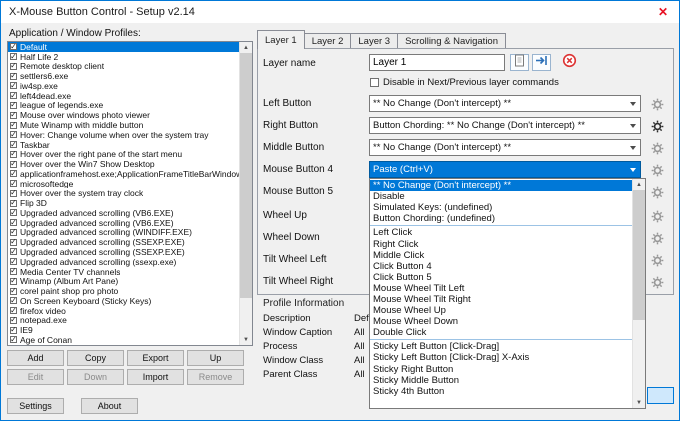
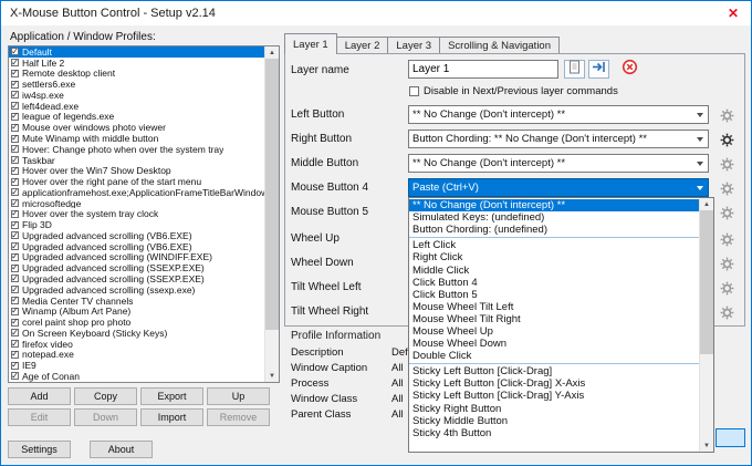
  X-Mouse Button Control - Setup v2.14
  ✕
  Application / Window Profiles:
  ✓
  Default
  ✓
  Half Life 2
  ✓
  Remote desktop client
  ✓
  settlers6.exe
  ✓
  iw4sp.exe
  ✓
  left4dead.exe
  ✓
  league of legends.exe
  ✓
  Mouse over windows photo viewer
  ✓
  Mute Winamp with middle button
  ✓
- Hover: Change volume when over the system tray
+ Hover: Change photo when over the system tray
  ✓
  Taskbar
  ✓
- Hover over the right pane of the start menu
+ Hover over the Win7 Show Desktop
  ✓
- Hover over the Win7 Show Desktop
+ Hover over the right pane of the start menu
  ✓
  applicationframehost.exe;ApplicationFrameTitleBarWindo
  ✓
  microsoftedge
  ✓
  Hover over the system tray clock
  ✓
  Flip 3D
  ✓
  Upgraded advanced scrolling (VB6.EXE)
  ✓
  Upgraded advanced scrolling (VB6.EXE)
  ✓
  Upgraded advanced scrolling (WINDIFF.EXE)
  ✓
  Upgraded advanced scrolling (SSEXP.EXE)
  ✓
  Upgraded advanced scrolling (SSEXP.EXE)
  ✓
  Upgraded advanced scrolling (ssexp.exe)
  ✓
  Media Center TV channels
  ✓
  Winamp (Album Art Pane)
  ✓
  corel paint shop pro photo
  ✓
  On Screen Keyboard (Sticky Keys)
  ✓
  firefox video
  ✓
  notepad.exe
  ✓
  IE9
  ✓
  Age of Conan
  Add
  Copy
  Export
  Up
  Edit
  Down
  Import
  Remove
  Settings
  About
  Layer 1
  Layer 2
  Layer 3
  Scrolling & Navigation
  Layer name
  Layer 1
  Disable in Next/Previous layer commands
  Left Button
  ** No Change (Don't intercept) **
  Right Button
  Button Chording: ** No Change (Don't intercept) **
  Middle Button
  ** No Change (Don't intercept) **
  Mouse Button 4
  Paste (Ctrl+V)
  Mouse Button 5
  Wheel Up
  Wheel Down
  Tilt Wheel Left
  Tilt Wheel Right
  Profile Information
  Description
  Window Caption
  All
  Process
  All
  Window Class
  All
  Parent Class
  All
  ** No Change (Don't intercept) **
- Disable
  Simulated Keys: (undefined)
  Button Chording: (undefined)
  Left Click
  Right Click
  Middle Click
  Click Button 4
  Click Button 5
  Mouse Wheel Tilt Left
  Mouse Wheel Tilt Right
  Mouse Wheel Up
  Mouse Wheel Down
  Double Click
  Sticky Left Button [Click-Drag]
  Sticky Left Button [Click-Drag] X-Axis
+ Sticky Left Button [Click-Drag] Y-Axis
  Sticky Right Button
  Sticky Middle Button
  Sticky 4th Button
